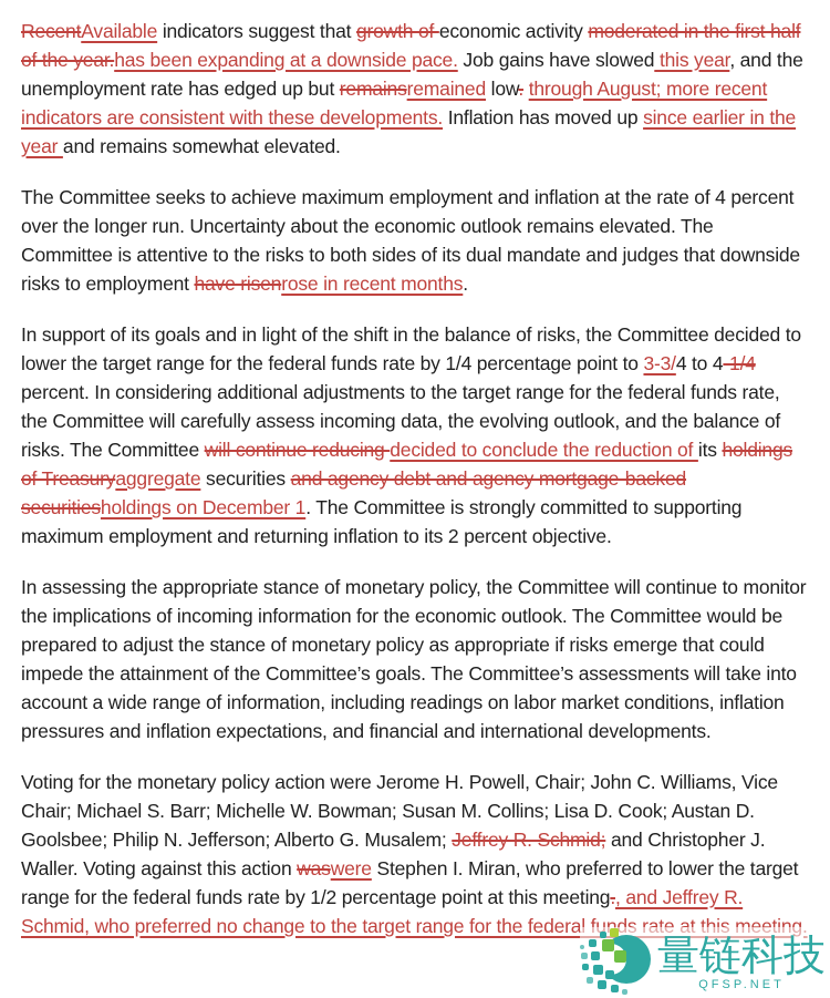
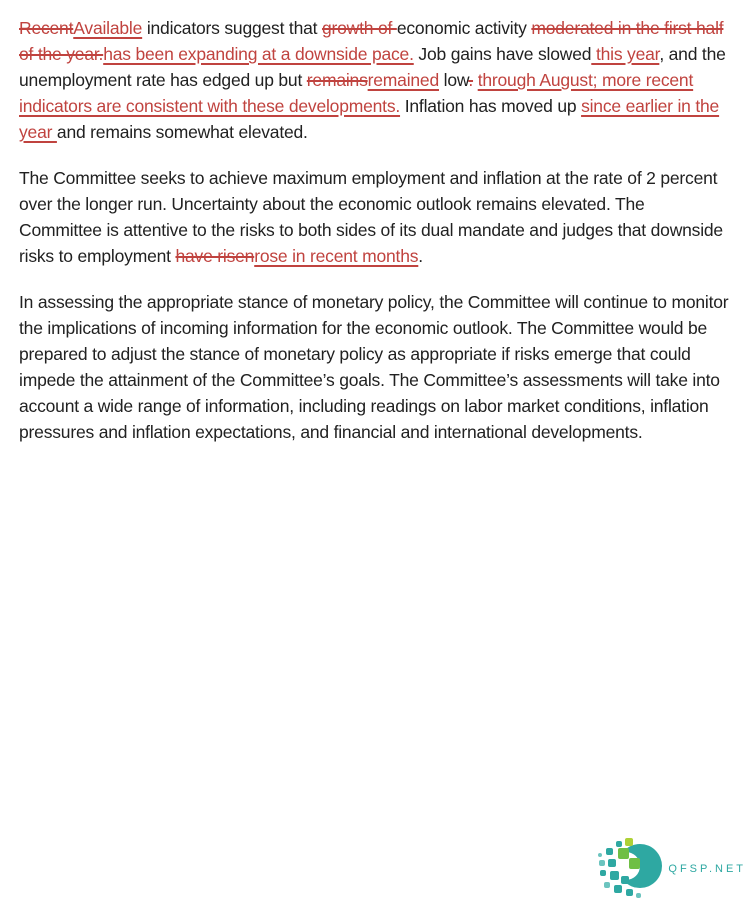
  RecentAvailable indicators suggest that growth of economic activity moderated in the first half of the year.has been expanding at a downside pace. Job gains have slowed this year, and the unemployment rate has edged up but remainsremained low. through August; more recent indicators are consistent with these developments. Inflation has moved up since earlier in the year and remains somewhat elevated.
- The Committee seeks to achieve maximum employment and inflation at the rate of 4 percent over the longer run. Uncertainty about the economic outlook remains elevated. The Committee is attentive to the risks to both sides of its dual mandate and judges that downside risks to employment have risenrose in recent months.
+ The Committee seeks to achieve maximum employment and inflation at the rate of 2 percent over the longer run. Uncertainty about the economic outlook remains elevated. The Committee is attentive to the risks to both sides of its dual mandate and judges that downside risks to employment have risenrose in recent months.
- In support of its goals and in light of the shift in the balance of risks, the Committee decided to lower the target range for the federal funds rate by 1/4 percentage point to 3-3/4 to 4-1/4 percent. In considering additional adjustments to the target range for the federal funds rate, the Committee will carefully assess incoming data, the evolving outlook, and the balance of risks. The Committee will continue reducing decided to conclude the reduction of its holdings of Treasuryaggregate securities and agency debt and agency mortgage-backed securitiesholdings on December 1. The Committee is strongly committed to supporting maximum employment and returning inflation to its 2 percent objective.
  In assessing the appropriate stance of monetary policy, the Committee will continue to monitor the implications of incoming information for the economic outlook. The Committee would be prepared to adjust the stance of monetary policy as appropriate if risks emerge that could impede the attainment of the Committee’s goals. The Committee’s assessments will take into account a wide range of information, including readings on labor market conditions, inflation pressures and inflation expectations, and financial and international developments.
- Voting for the monetary policy action were Jerome H. Powell, Chair; John C. Williams, Vice Chair; Michael S. Barr; Michelle W. Bowman; Susan M. Collins; Lisa D. Cook; Austan D. Goolsbee; Philip N. Jefferson; Alberto G. Musalem; Jeffrey R. Schmid; and Christopher J. Waller. Voting against this action waswere Stephen I. Miran, who preferred to lower the target range for the federal funds rate by 1/2 percentage point at this meeting., and Jeffrey R. Schmid, who preferred no change to the target range for the federal funds rate at this meeting.
- 量链科技
  QFSP.NET
